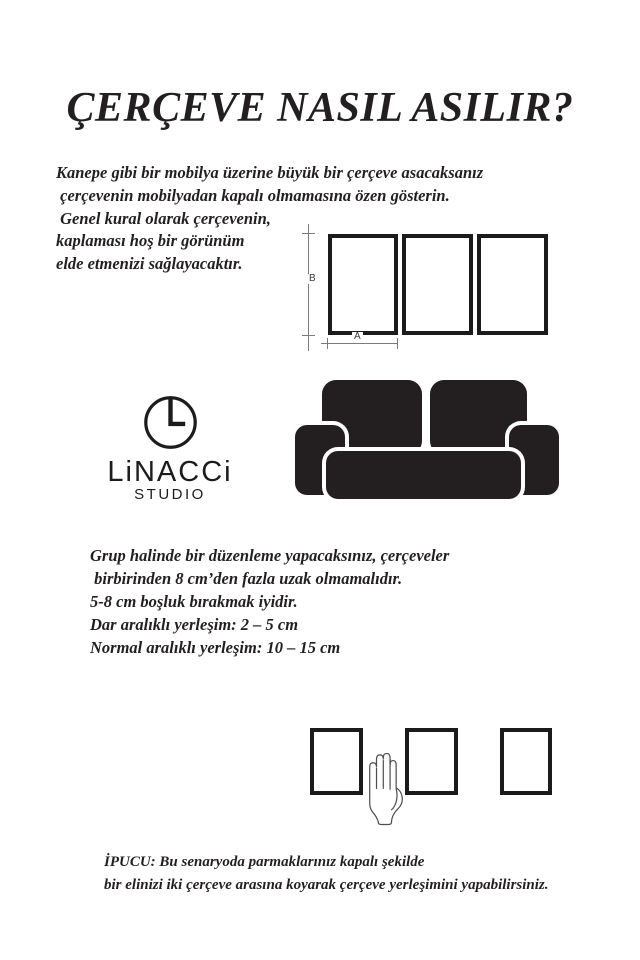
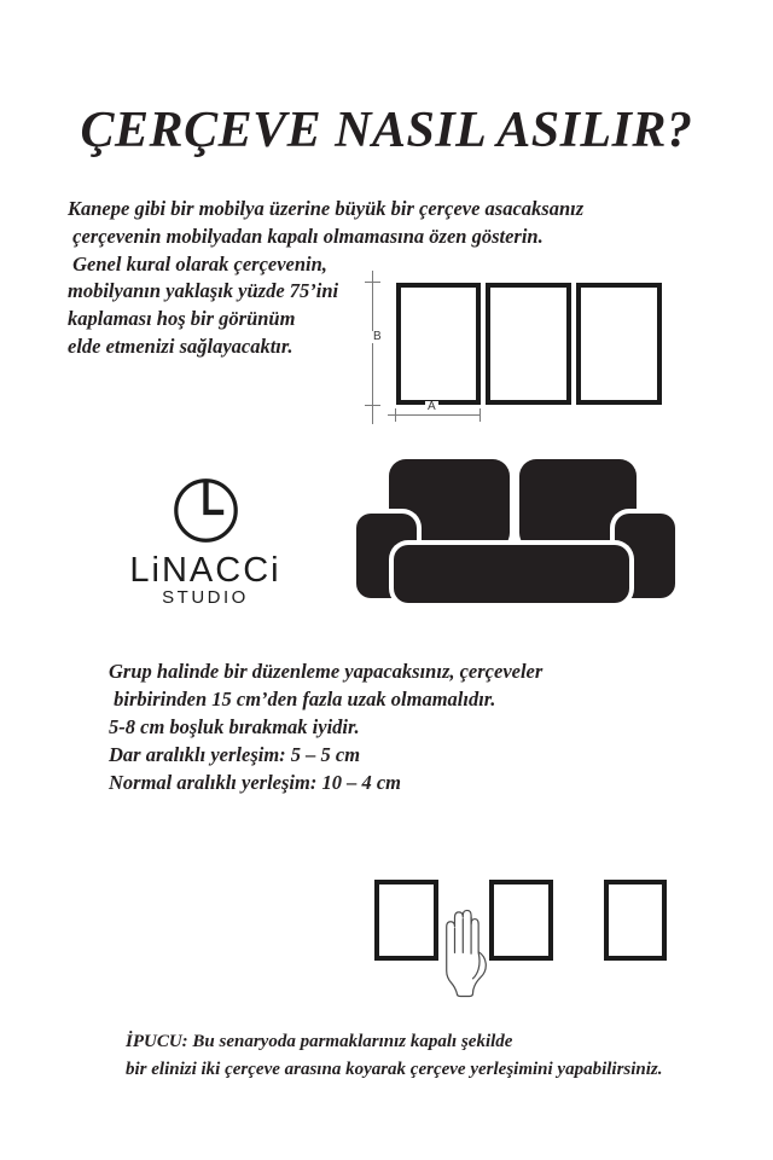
  ÇERÇEVE NASIL ASILIR?
  Kanepe gibi bir mobilya üzerine büyük bir çerçeve asacaksanız
  çerçevenin mobilyadan kapalı olmamasına özen gösterin.
  Genel kural olarak çerçevenin,
+ mobilyanın yaklaşık yüzde 75’ini
  kaplaması hoş bir görünüm
  elde etmenizi sağlayacaktır.
  B
  A
  LiNACCi
  STUDIO
  Grup halinde bir düzenleme yapacaksınız, çerçeveler
- birbirinden 8 cm’den fazla uzak olmamalıdır.
+ birbirinden 15 cm’den fazla uzak olmamalıdır.
  5-8 cm boşluk bırakmak iyidir.
- Dar aralıklı yerleşim: 2 – 5 cm
+ Dar aralıklı yerleşim: 5 – 5 cm
- Normal aralıklı yerleşim: 10 – 15 cm
+ Normal aralıklı yerleşim: 10 – 4 cm
  İPUCU: Bu senaryoda parmaklarınız kapalı şekilde
  bir elinizi iki çerçeve arasına koyarak çerçeve yerleşimini yapabilirsiniz.
